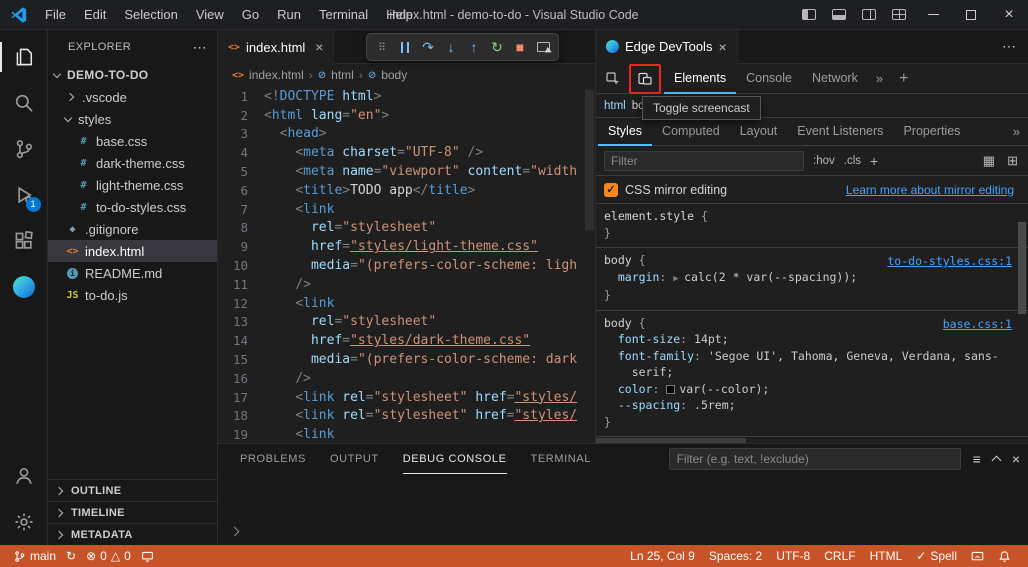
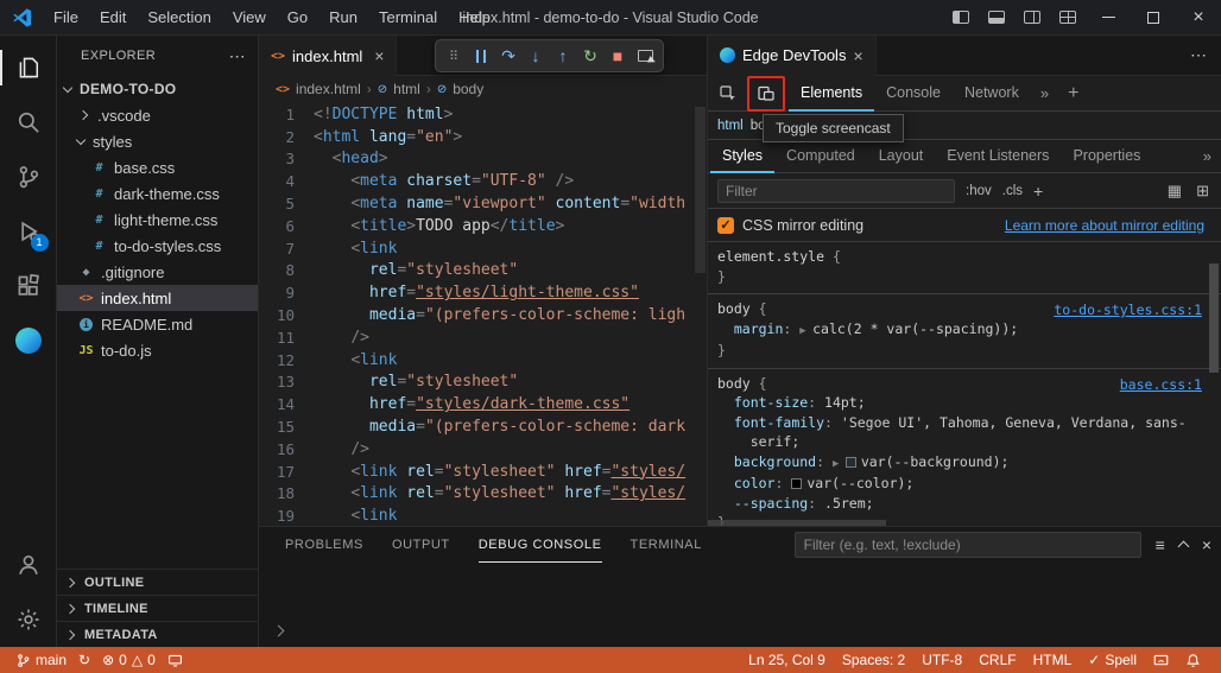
  File
  Edit
  Selection
  View
  Go
  Run
  Terminal
  Help
  index.html - demo-to-do - Visual Studio Code
  ×
  1
  EXPLORER
  ⋯
  DEMO-TO-DO
  .vscode
  styles
  #
  base.css
  #
  dark-theme.css
  #
  light-theme.css
  #
  to-do-styles.css
  ◆
  .gitignore
  <>
  index.html
  i
  README.md
  JS
  to-do.js
  OUTLINE
  TIMELINE
  METADATA
  <>
  index.html
  ×
  <>
  index.html
  ›
  ⊘
  html
  ›
  ⊘
  body
  1
  <!DOCTYPE html>
  2
  <html lang="en">
  3
  <head>
  4
  <meta charset="UTF-8" />
  5
  <meta name="viewport" content="width
  6
  <title>TODO app</title>
  7
  <link
  8
  rel="stylesheet"
  9
  href="styles/light-theme.css"
  10
  media="(prefers-color-scheme: ligh
  11
  />
  12
  <link
  13
  rel="stylesheet"
  14
  href="styles/dark-theme.css"
  15
  media="(prefers-color-scheme: dark
  16
  />
  17
  <link rel="stylesheet" href="styles/
  18
  <link rel="stylesheet" href="styles/
  19
  <link
  ⠿
  ↷
  ↓
  ↑
  ↻
  ■
  Edge DevTools
  ×
  ⋯
  Elements
  Console
  Network
  »
  +
  html
  Toggle screencast
  Styles
  Computed
  Layout
  Event Listeners
  Properties
  »
  Filter
  :hov
  .cls
  +
  ▦
  ⊞
  ✓
  CSS mirror editing
  Learn more about mirror editing
  element.style {
  }
  to-do-styles.css:1
  body {
  margin: ▶ calc(2 * var(--spacing));
  }
  base.css:1
  body {
  font-size: 14pt;
  font-family: 'Segoe UI', Tahoma, Geneva, Verdana, sans-
  serif;
+ background: ▶ var(--background);
  color: var(--color);
  --spacing: .5rem;
  }
  PROBLEMS
  OUTPUT
  DEBUG CONSOLE
  TERMINAL
  Filter (e.g. text, !exclude)
  ≡
  ×
  main
  ↻
  ⊗
  0
  △
  0
  Ln 25, Col 9
  Spaces: 2
  UTF-8
  CRLF
  HTML
  ✓
  Spell
